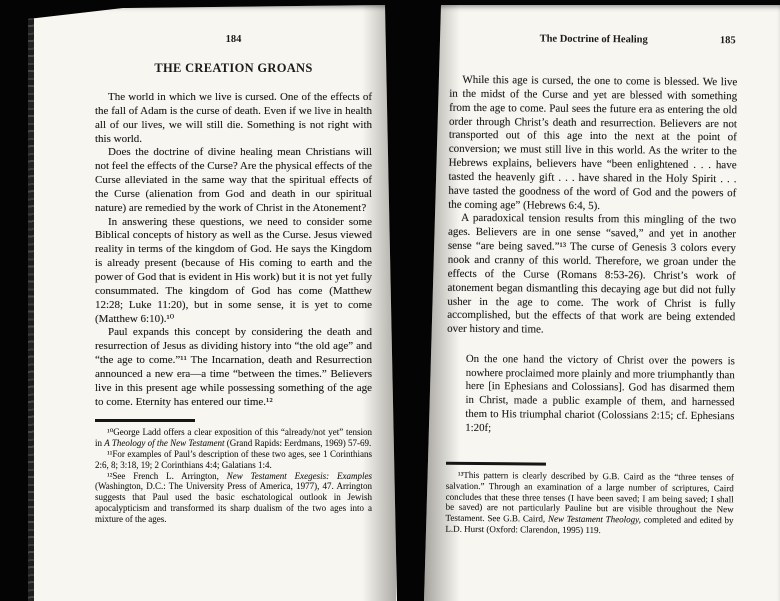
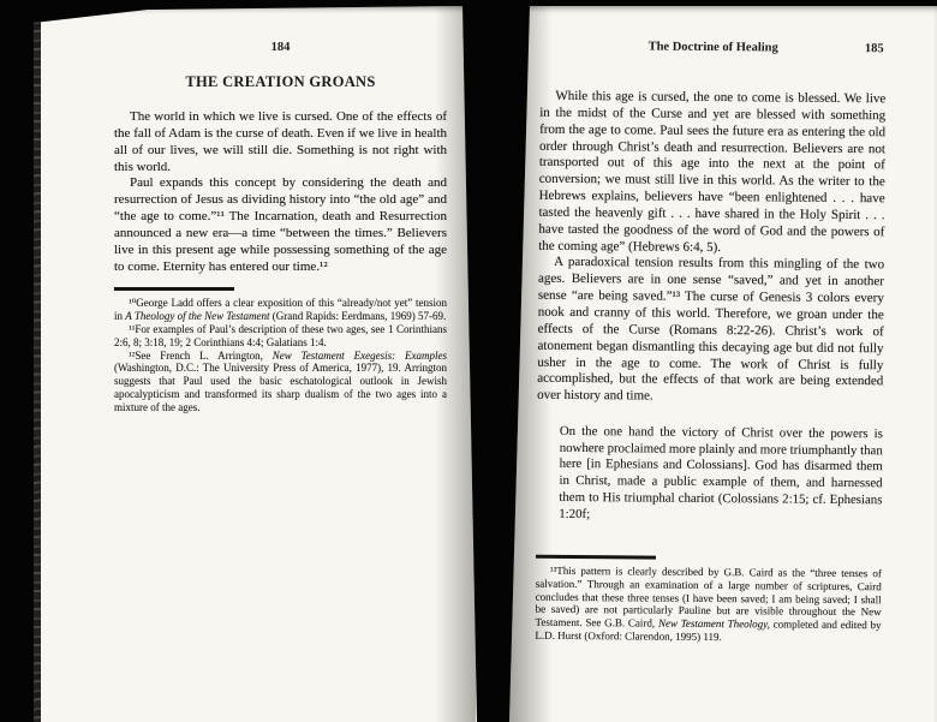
  184
  THE CREATION GROANS
  The world in which we live is cursed. One of the effects of the fall of Adam is the curse of death. Even if we live in health all of our lives, we will still die. Something is not right with this world.
- Does the doctrine of divine healing mean Christians will not feel the effects of the Curse? Are the physical effects of the Curse alleviated in the same way that the spiritual effects of the Curse (alienation from God and death in our spiritual nature) are remedied by the work of Christ in the Atonement?
- In answering these questions, we need to consider some Biblical concepts of history as well as the Curse. Jesus viewed reality in terms of the kingdom of God. He says the Kingdom is already present (because of His coming to earth and the power of God that is evident in His work) but it is not yet fully consummated. The kingdom of God has come (Matthew 12:28; Luke 11:20), but in some sense, it is yet to come (Matthew 6:10).¹⁰
  Paul expands this concept by considering the death and resurrection of Jesus as dividing history into “the old age” and “the age to come.”¹¹ The Incarnation, death and Resurrection announced a new era—a time “between the times.” Believers live in this present age while possessing something of the age to come. Eternity has entered our time.¹²
  ¹⁰George Ladd offers a clear exposition of this “already/not yet” tension in A Theology of the New Testament (Grand Rapids: Eerdmans, 1969) 57-69.
  ¹¹For examples of Paul’s description of these two ages, see 1 Corinthians 2:6, 8; 3:18, 19; 2 Corinthians 4:4; Galatians 1:4.
- ¹²See French L. Arrington, New Testament Exegesis: Examples (Washington, D.C.: The University Press of America, 1977), 47. Arrington suggests that Paul used the basic eschatological outlook in Jewish apocalypticism and transformed its sharp dualism of the two ages into a mixture of the ages.
+ ¹²See French L. Arrington, New Testament Exegesis: Examples (Washington, D.C.: The University Press of America, 1977), 19. Arrington suggests that Paul used the basic eschatological outlook in Jewish apocalypticism and transformed its sharp dualism of the two ages into a mixture of the ages.
  The Doctrine of Healing
  185
  While this age is cursed, the one to come is blessed. We live in the midst of the Curse and yet are blessed with something from the age to come. Paul sees the future era as entering the old order through Christ’s death and resurrection. Believers are not transported out of this age into the next at the point of conversion; we must still live in this world. As the writer to the Hebrews explains, believers have “been enlightened . . . have tasted the heavenly gift . . . have shared in the Holy Spirit . . . have tasted the goodness of the word of God and the powers of the coming age” (Hebrews 6:4, 5).
- A paradoxical tension results from this mingling of the two ages. Believers are in one sense “saved,” and yet in another sense “are being saved.”¹³ The curse of Genesis 3 colors every nook and cranny of this world. Therefore, we groan under the effects of the Curse (Romans 8:53-26). Christ’s work of atonement began dismantling this decaying age but did not fully usher in the age to come. The work of Christ is fully accomplished, but the effects of that work are being extended over history and time.
+ A paradoxical tension results from this mingling of the two ages. Believers are in one sense “saved,” and yet in another sense “are being saved.”¹³ The curse of Genesis 3 colors every nook and cranny of this world. Therefore, we groan under the effects of the Curse (Romans 8:22-26). Christ’s work of atonement began dismantling this decaying age but did not fully usher in the age to come. The work of Christ is fully accomplished, but the effects of that work are being extended over history and time.
  On the one hand the victory of Christ over the powers is nowhere proclaimed more plainly and more triumphantly than here [in Ephesians and Colossians]. God has disarmed them in Christ, made a public example of them, and harnessed them to His triumphal chariot (Colossians 2:15; cf. Ephesians 1:20f;
  ¹³This pattern is clearly described by G.B. Caird as the “three tenses of salvation.” Through an examination of a large number of scriptures, Caird concludes that these three tenses (I have been saved; I am being saved; I shall be saved) are not particularly Pauline but are visible throughout the New Testament. See G.B. Caird, New Testament Theology, completed and edited by L.D. Hurst (Oxford: Clarendon, 1995) 119.
